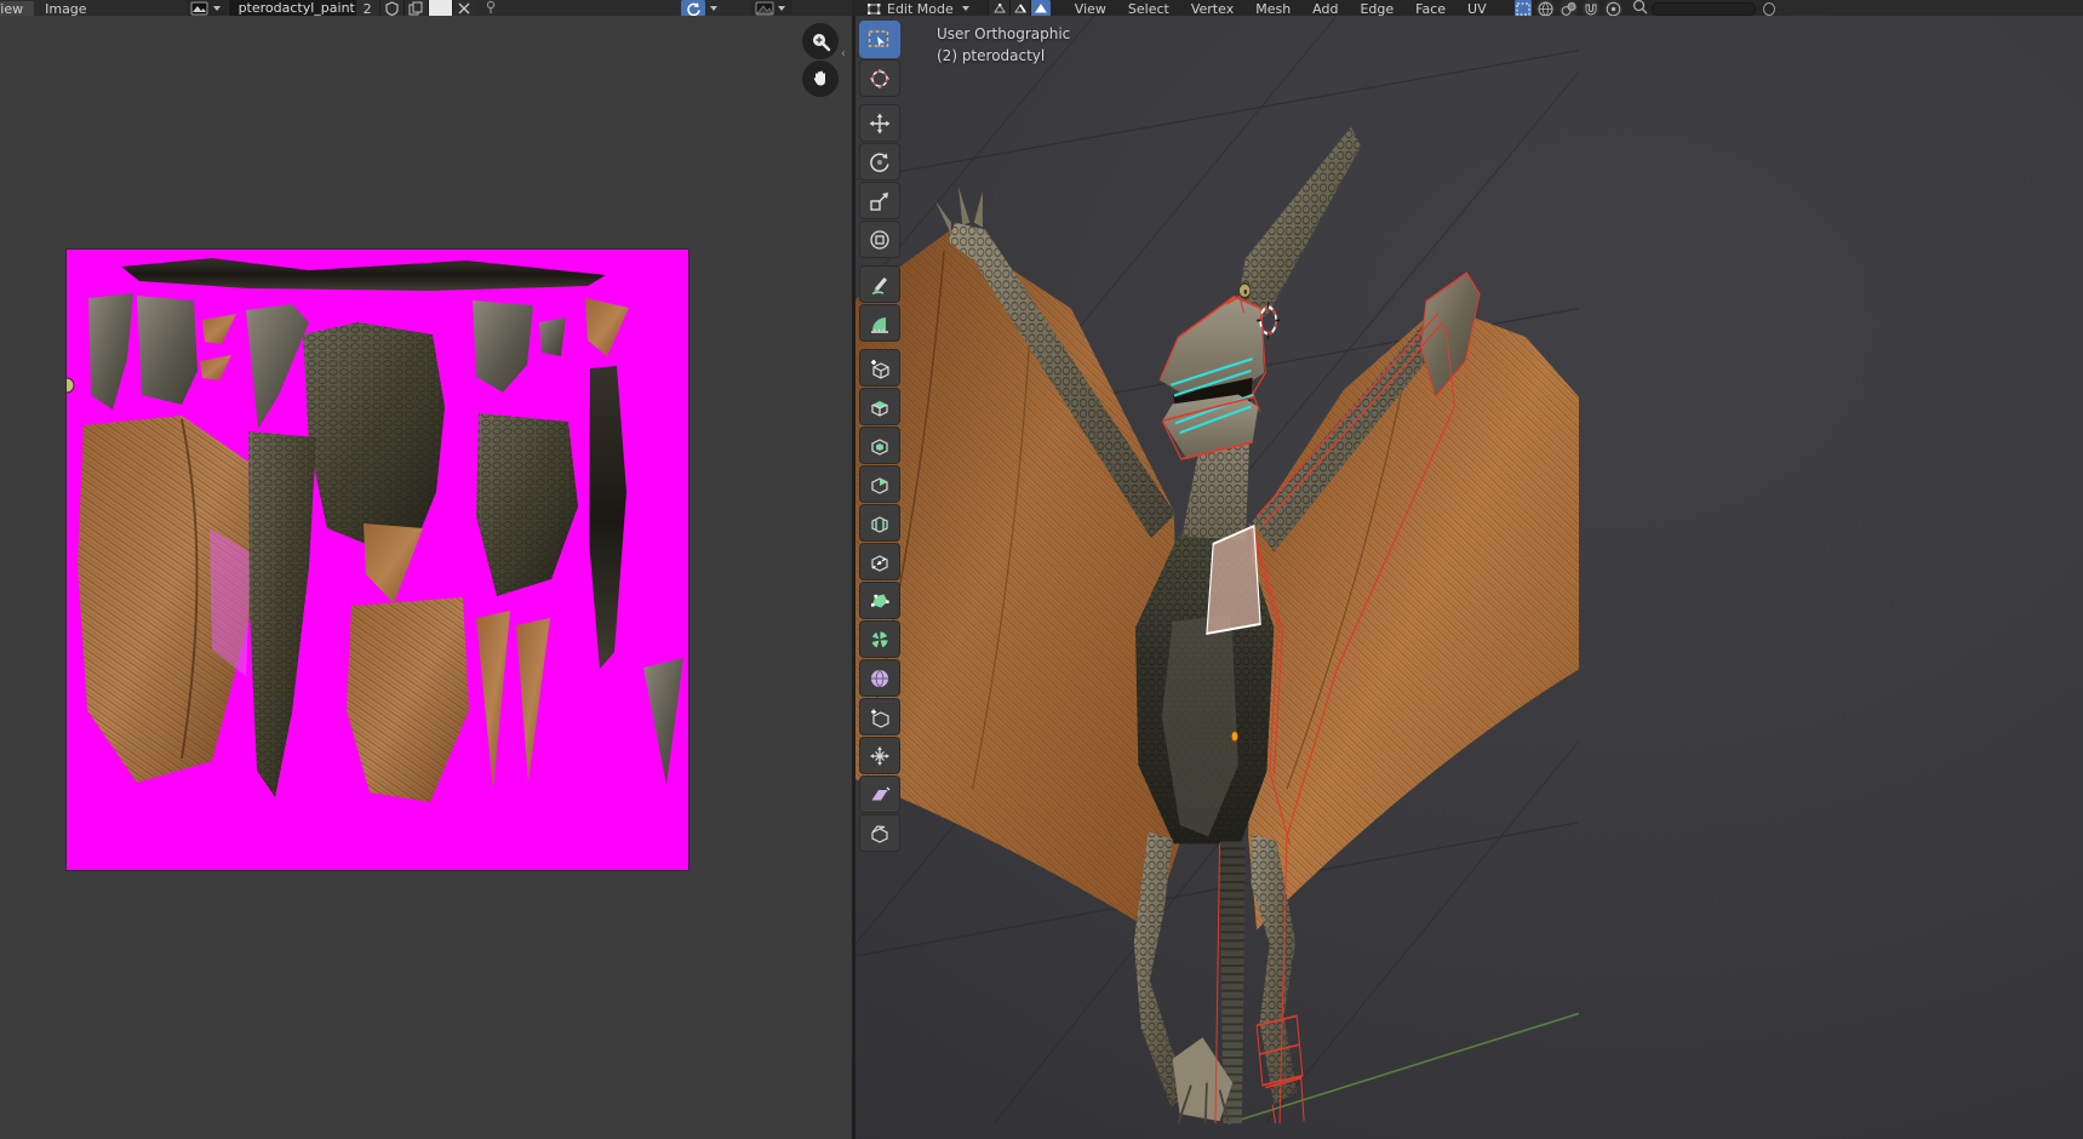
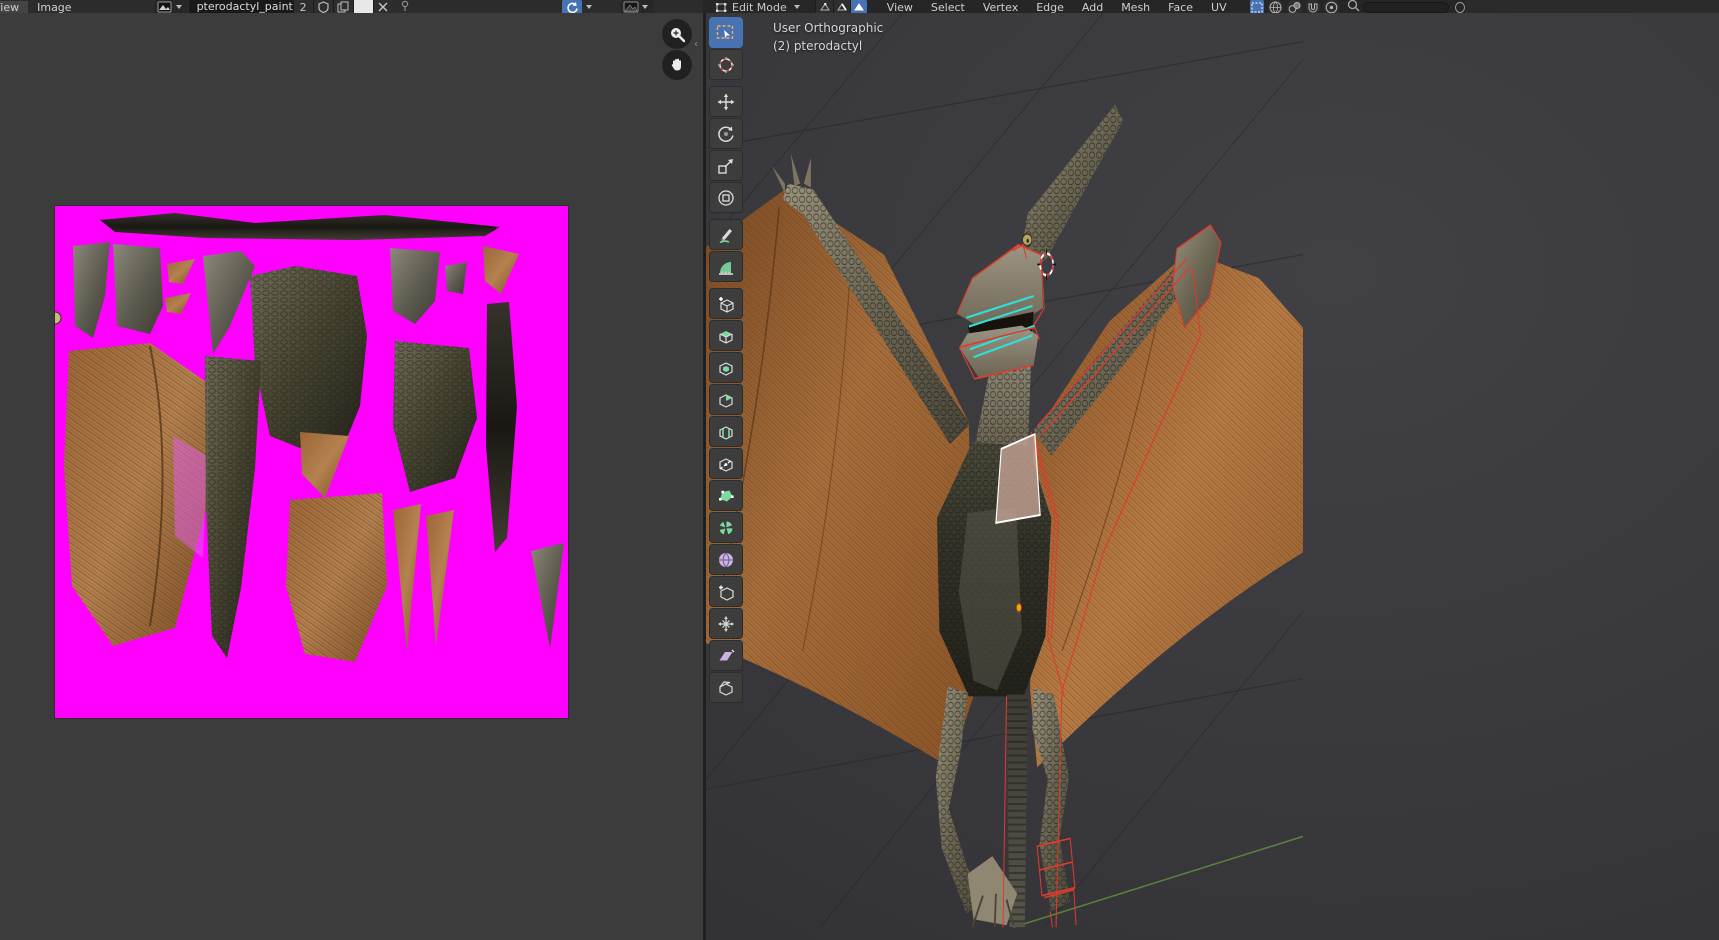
  iew
  Image
  pterodactyl_paint
  2
  Edit Mode
  View
  Select
  Vertex
- Mesh
+ Edge
  Add
- Edge
+ Mesh
  Face
  UV
  ‹
  User Orthographic
  (2) pterodactyl
